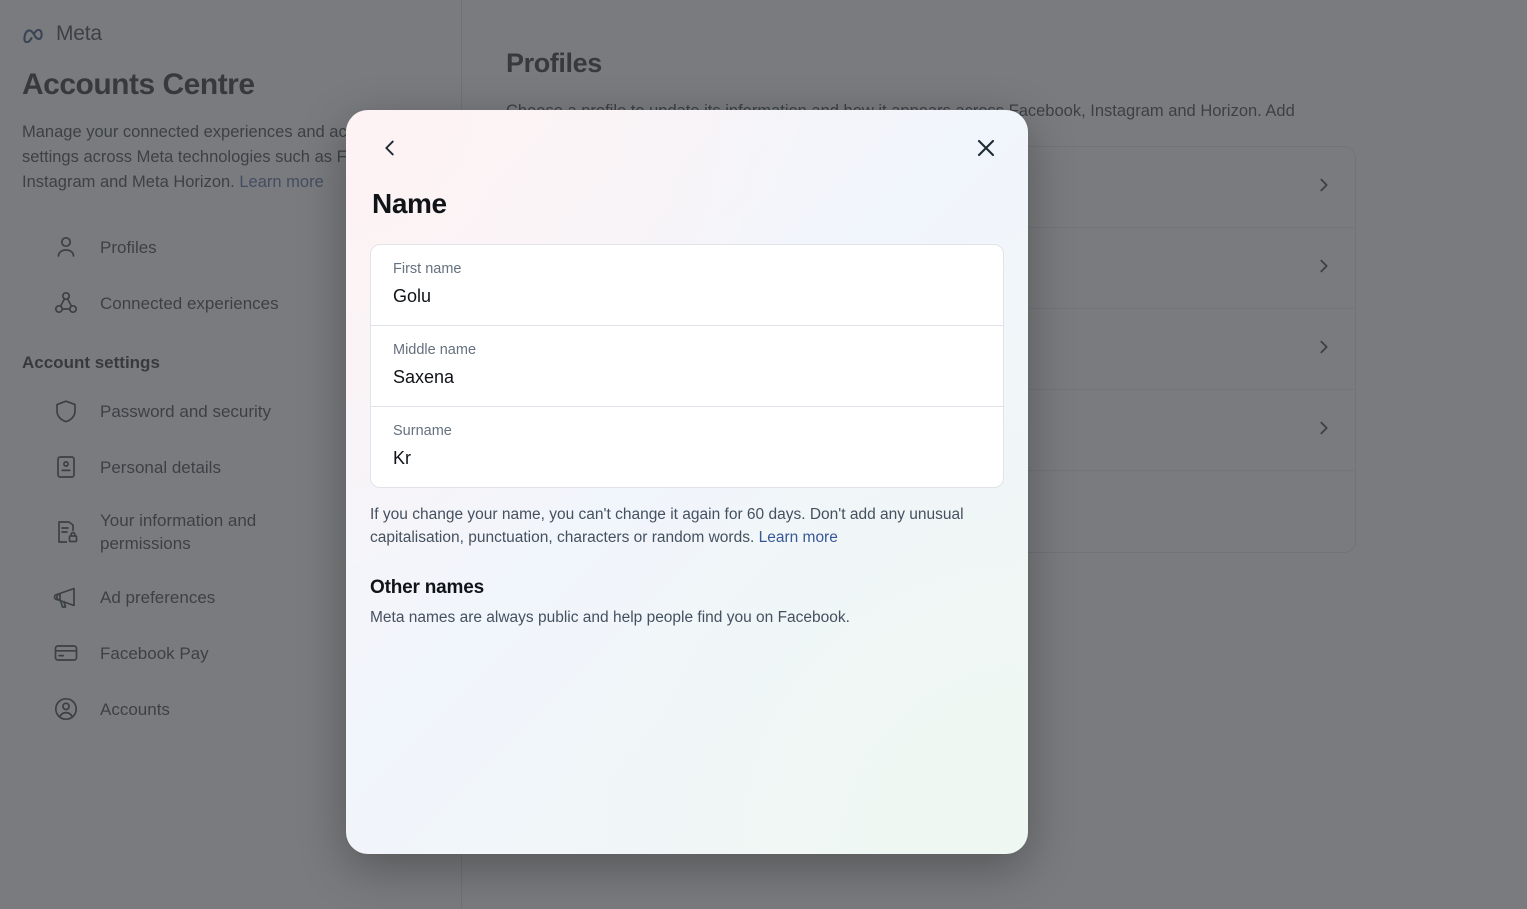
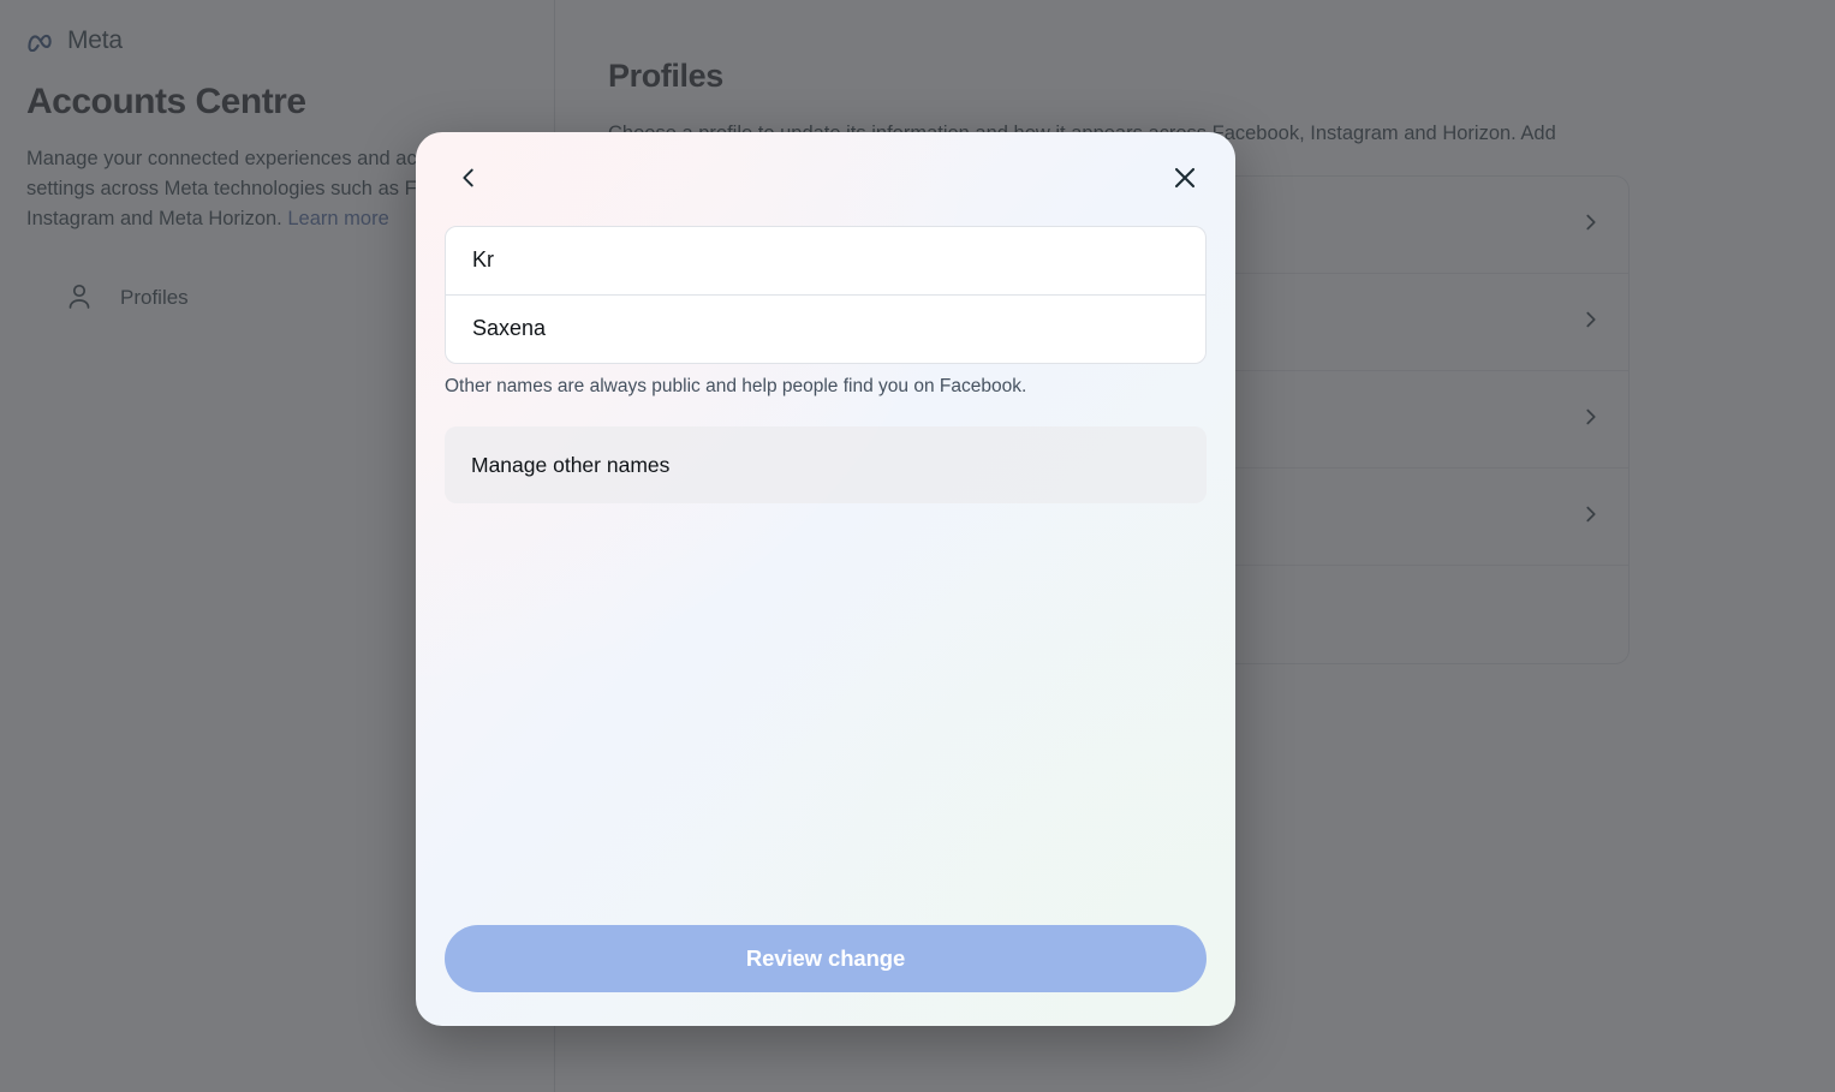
  Meta
  Accounts Centre
  Manage your connected experiences and ac settings across Meta technologies such as F Instagram and Meta Horizon. Learn more
  Profiles
- Connected experiences
- Account settings
- Password and security
- Personal details
- Your information and permissions
- Ad preferences
- Facebook Pay
- Accounts
  Profiles
- Name
- First name
- Golu
- Middle name
- Saxena
+ Kr
- Surname
- Kr
+ Saxena
- If you change your name, you can't change it again for 60 days. Don't add any unusual capitalisation, punctuation, characters or random words. Learn more
- Other names
- Meta names are always public and help people find you on Facebook.
+ Other names are always public and help people find you on Facebook.
+ Manage other names
+ Review change
